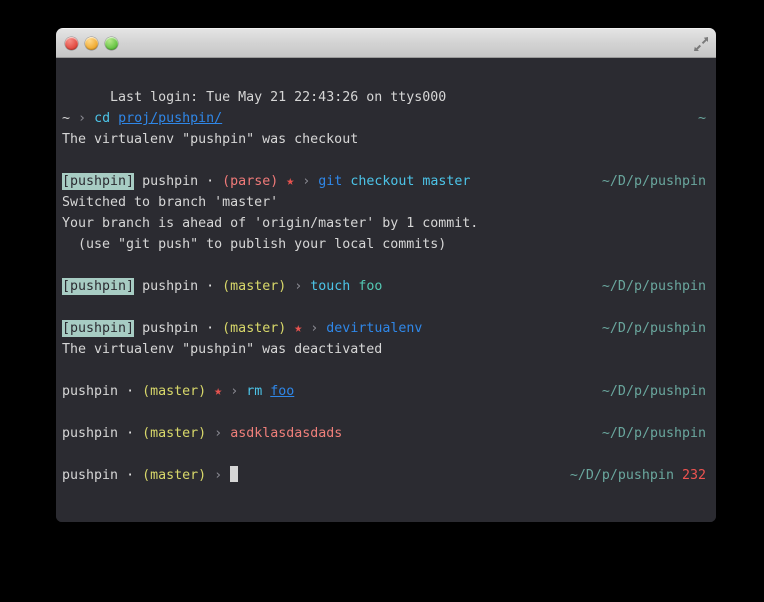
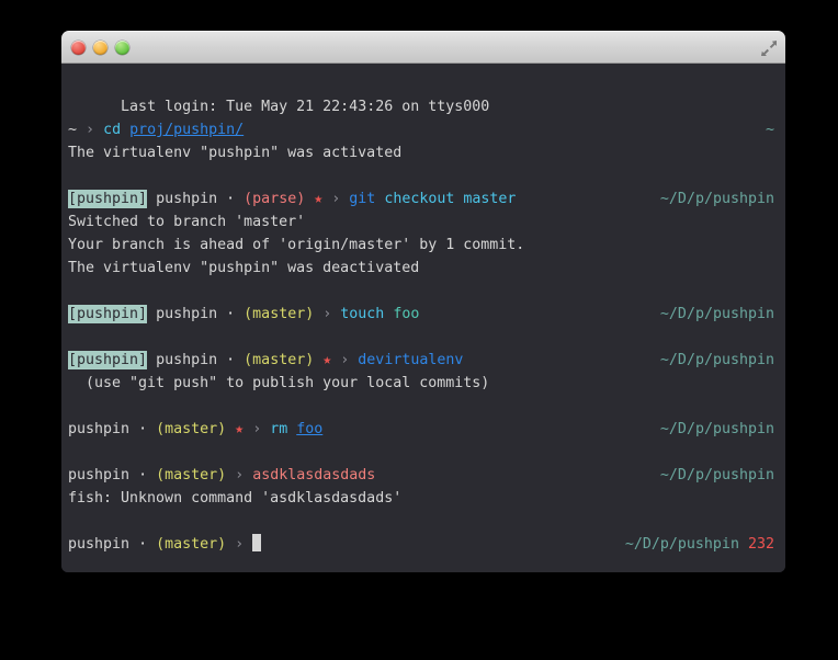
  Last login: Tue May 21 22:43:26 on ttys000
  ~ › cd proj/pushpin/
  ~
- The virtualenv "pushpin" was checkout
+ The virtualenv "pushpin" was activated
  [pushpin] pushpin · (parse) ★ › git checkout master
  ~/D/p/pushpin
  Switched to branch 'master'
  Your branch is ahead of 'origin/master' by 1 commit.
- (use "git push" to publish your local commits)
+ The virtualenv "pushpin" was deactivated
  [pushpin] pushpin · (master) › touch foo
  ~/D/p/pushpin
  [pushpin] pushpin · (master) ★ › devirtualenv
  ~/D/p/pushpin
- The virtualenv "pushpin" was deactivated
+ (use "git push" to publish your local commits)
  pushpin · (master) ★ › rm foo
  ~/D/p/pushpin
  pushpin · (master) › asdklasdasdads
  ~/D/p/pushpin
+ fish: Unknown command 'asdklasdasdads'
  pushpin · (master) ›
  ~/D/p/pushpin 232
